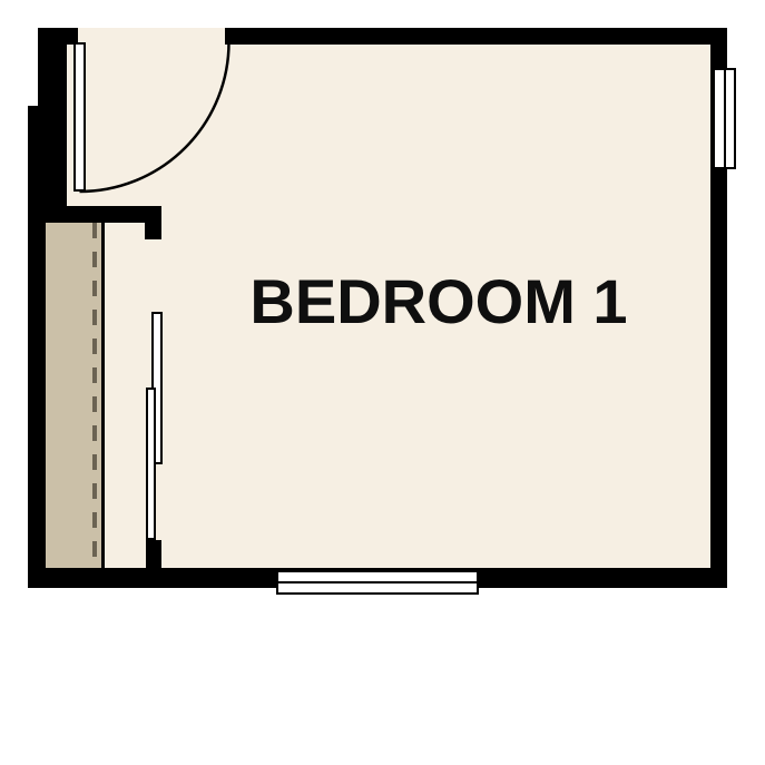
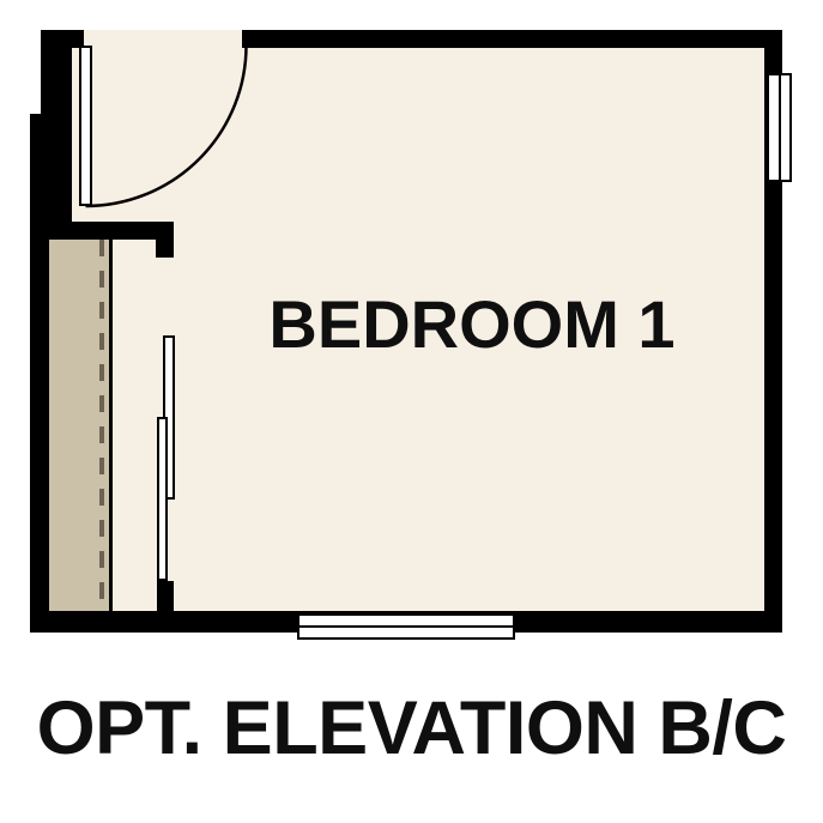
  BEDROOM 1
+ OPT. ELEVATION B/C
